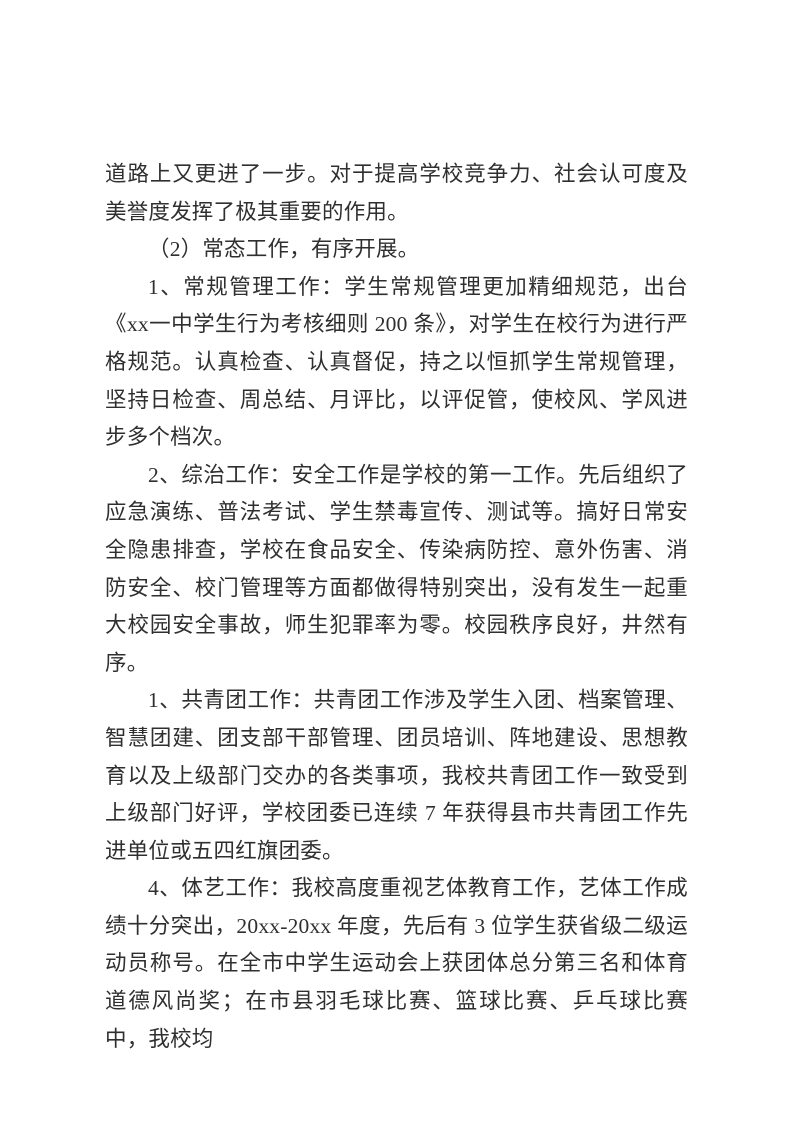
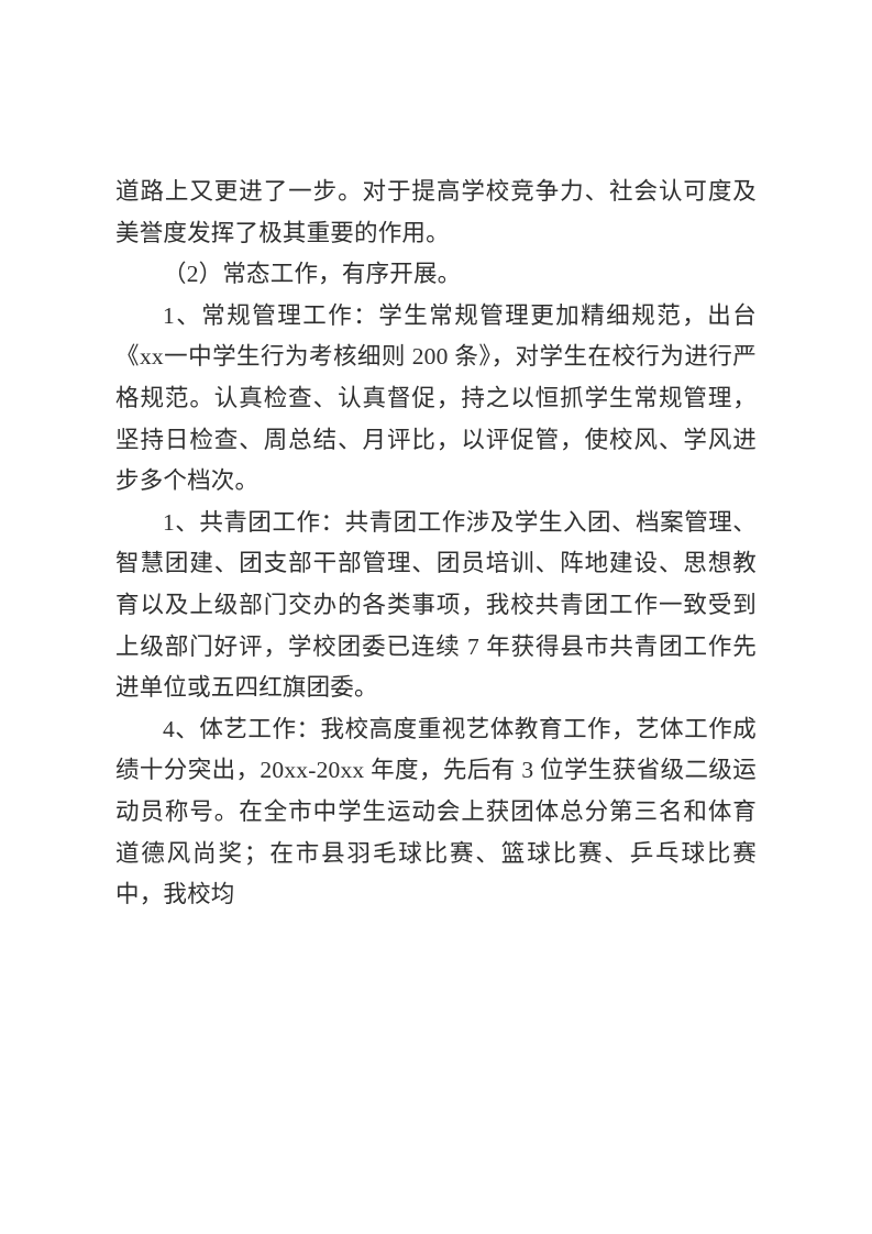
  道路上又更进了一步。对于提高学校竞争力、社会认可度及美誉度发挥了极其重要的作用。
  （2）常态工作，有序开展。
  1、常规管理工作：学生常规管理更加精细规范，出台《xx一中学生行为考核细则 200 条》，对学生在校行为进行严格规范。认真检查、认真督促，持之以恒抓学生常规管理，坚持日检查、周总结、月评比，以评促管，使校风、学风进步多个档次。
- 2、综治工作：安全工作是学校的第一工作。先后组织了应急演练、普法考试、学生禁毒宣传、测试等。搞好日常安全隐患排查，学校在食品安全、传染病防控、意外伤害、消防安全、校门管理等方面都做得特别突出，没有发生一起重大校园安全事故，师生犯罪率为零。校园秩序良好，井然有序。
  1、共青团工作：共青团工作涉及学生入团、档案管理、智慧团建、团支部干部管理、团员培训、阵地建设、思想教育以及上级部门交办的各类事项，我校共青团工作一致受到上级部门好评，学校团委已连续 7 年获得县市共青团工作先进单位或五四红旗团委。
  4、体艺工作：我校高度重视艺体教育工作，艺体工作成绩十分突出，20xx-20xx 年度，先后有 3 位学生获省级二级运动员称号。在全市中学生运动会上获团体总分第三名和体育道德风尚奖；在市县羽毛球比赛、篮球比赛、乒乓球比赛中，我校均
